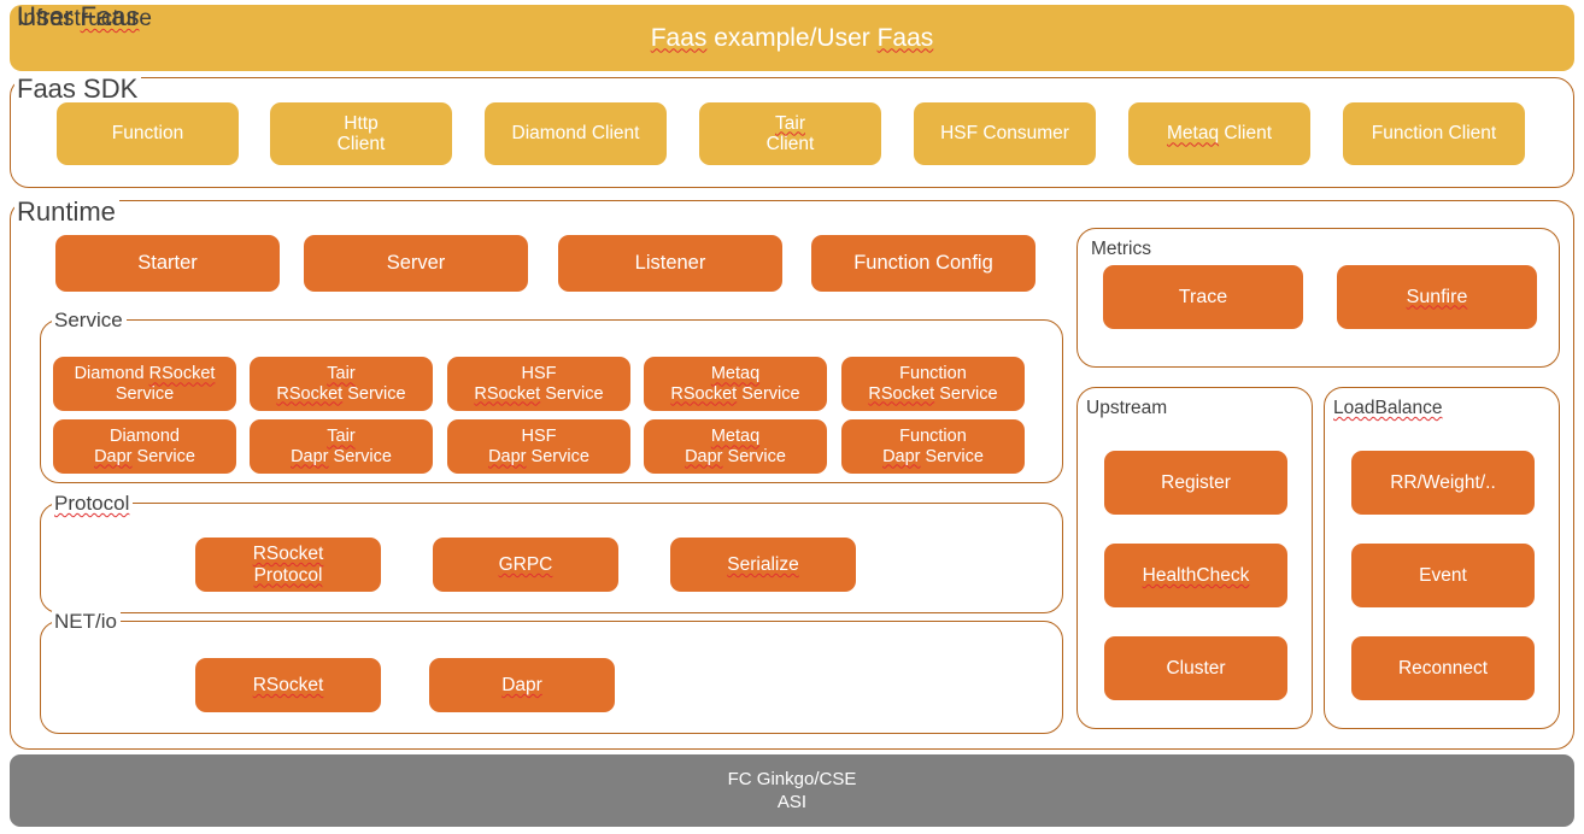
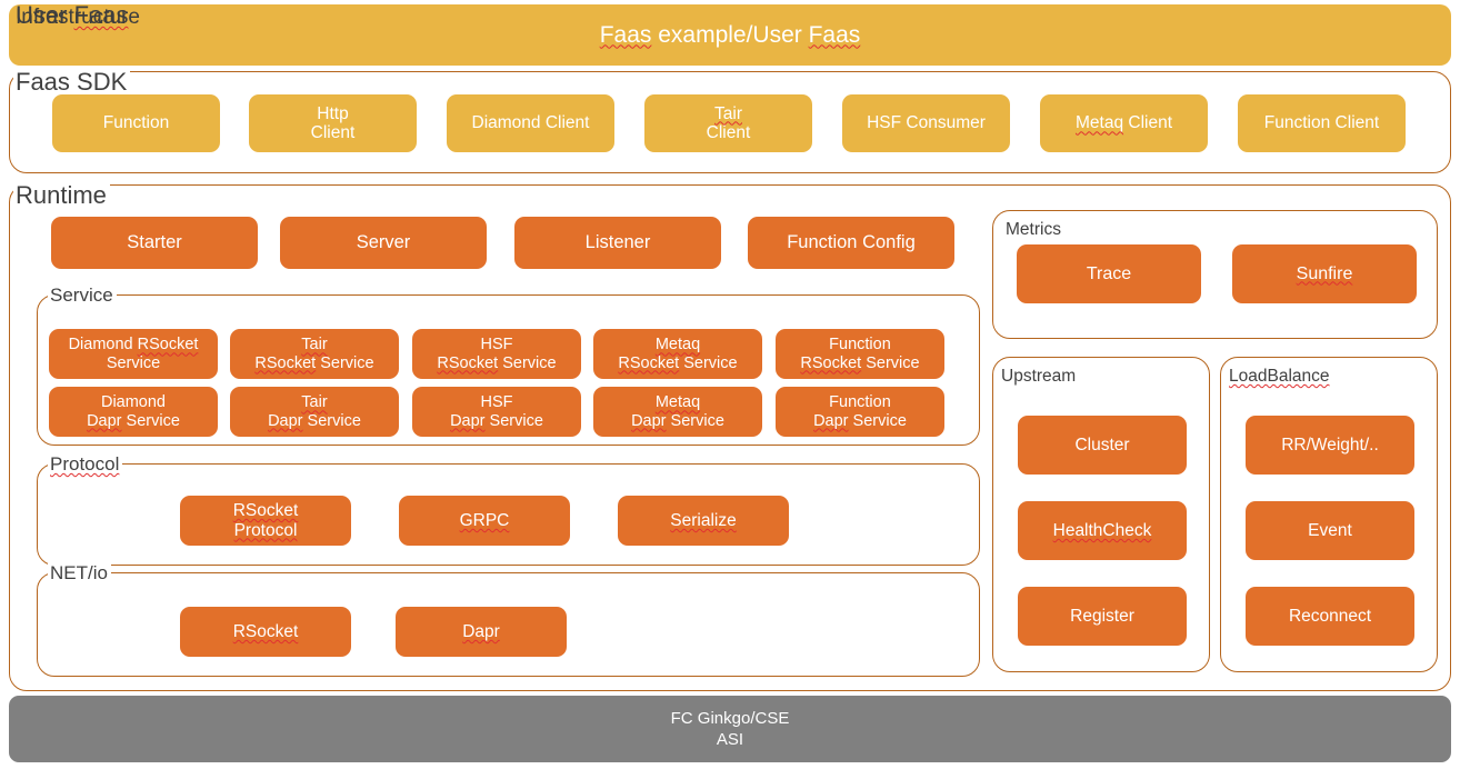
  Faas example/User Faas
  User Faas
  Function
  Http
  Client
  Diamond Client
  Tair
  Client
  HSF Consumer
  Metaq Client
  Function Client
  Faas SDK
  Starter
  Server
  Listener
  Function Config
  Diamond RSocket
  Service
  Tair
  RSocket Service
  HSF
  RSocket Service
  Metaq
  RSocket Service
  Function
  RSocket Service
  Diamond
  Dapr Service
  Tair
  Dapr Service
  HSF
  Dapr Service
  Metaq
  Dapr Service
  Function
  Dapr Service
  Service
  RSocket
  Protocol
  GRPC
  Serialize
  Protocol
  RSocket
  Dapr
  NET/io
  Trace
  Sunfire
  Metrics
- Register
+ Cluster
  HealthCheck
- Cluster
+ Register
  Upstream
  RR/Weight/..
  Event
  Reconnect
  LoadBalance
  Runtime
  FC Ginkgo/CSE
  ASI
  Infrastructure
